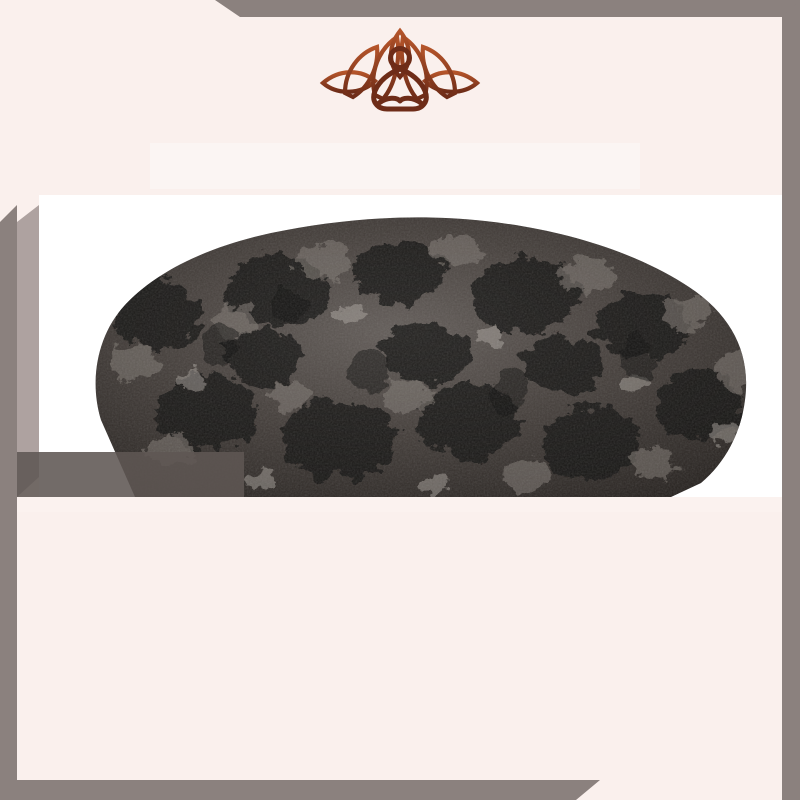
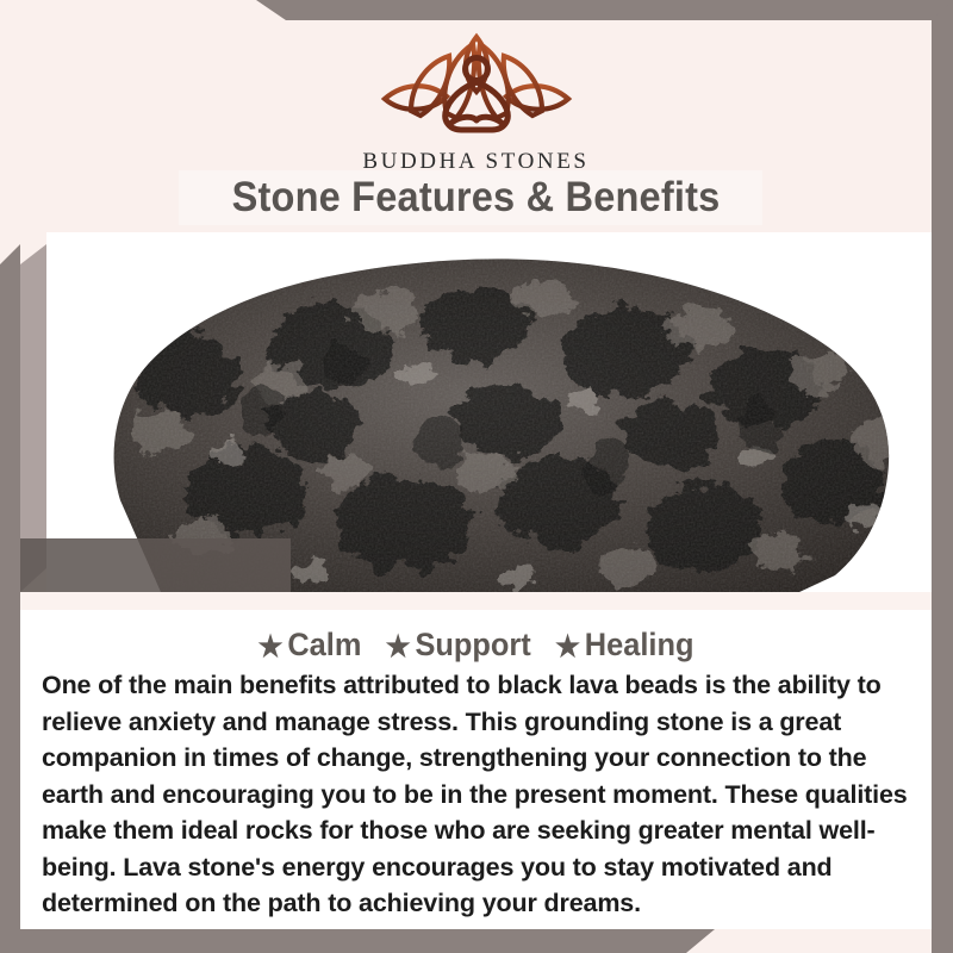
+ BUDDHA STONES
+ Stone Features & Benefits
+ ★ Calm ★ Support ★ Healing
+ One of the main benefits attributed to black lava beads is the ability to relieve anxiety and manage stress. This grounding stone is a great companion in times of change, strengthening your connection to the earth and encouraging you to be in the present moment. These qualities make them ideal rocks for those who are seeking greater mental well-being. Lava stone's energy encourages you to stay motivated and determined on the path to achieving your dreams.
